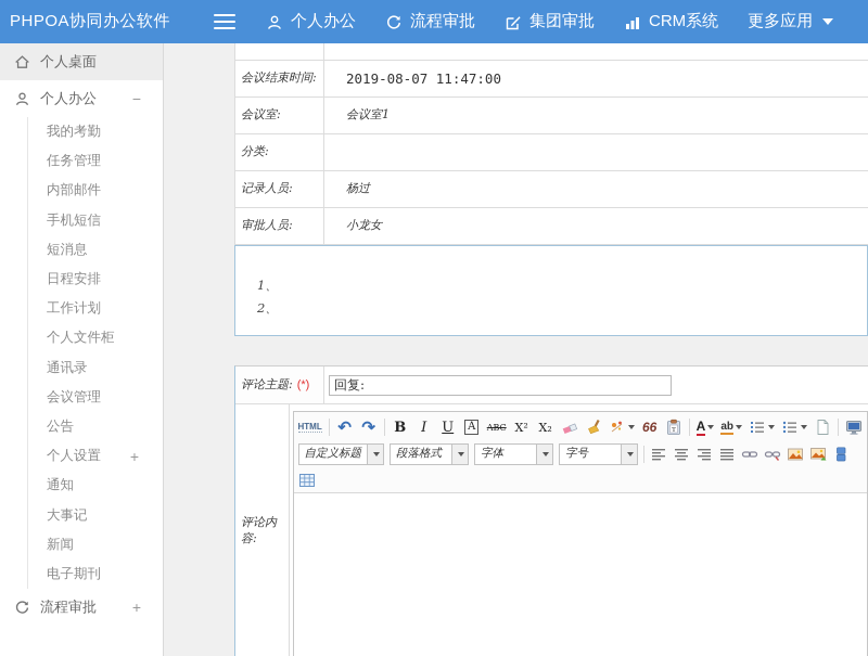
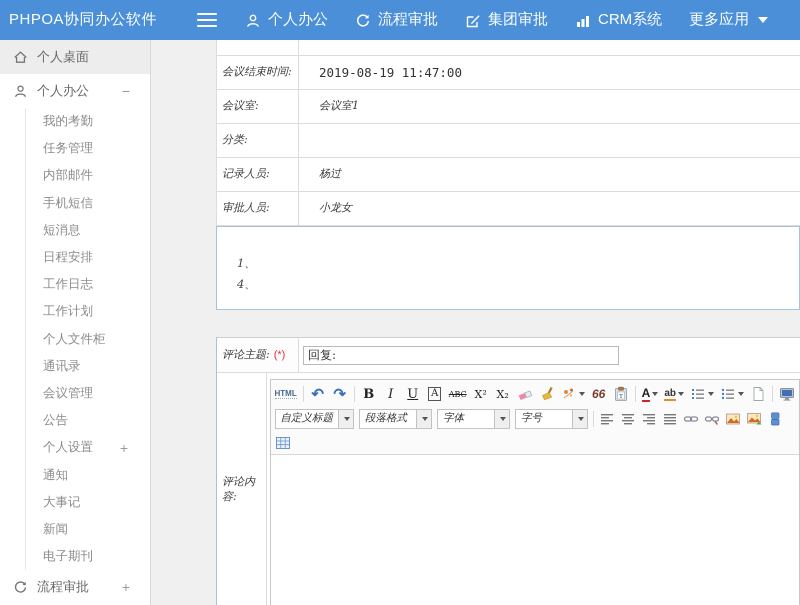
  PHPOA协同办公软件
  个人办公
  流程审批
  集团审批
  CRM系统
  更多应用
  个人桌面
  个人办公
  −
  我的考勤
  任务管理
  内部邮件
  手机短信
  短消息
  日程安排
+ 工作日志
  工作计划
  个人文件柜
  通讯录
  会议管理
  公告
  个人设置
  +
  通知
  大事记
  新闻
  电子期刊
  流程审批
  +
  会议结束时间:
- 2019-08-07 11:47:00
+ 2019-08-19 11:47:00
  会议室:
  会议室1
  分类:
  记录人员:
  杨过
  审批人员:
  小龙女
  1、
- 2、
+ 4、
  评论主题:
  (*)
  回复:
  评论内容:
  HTML
  ↶
  ↷
  B
  I
  U
  A
  ABC
  X²
  X₂
  66
  A
  ab
  自定义标题
  段落格式
  字体
  字号
